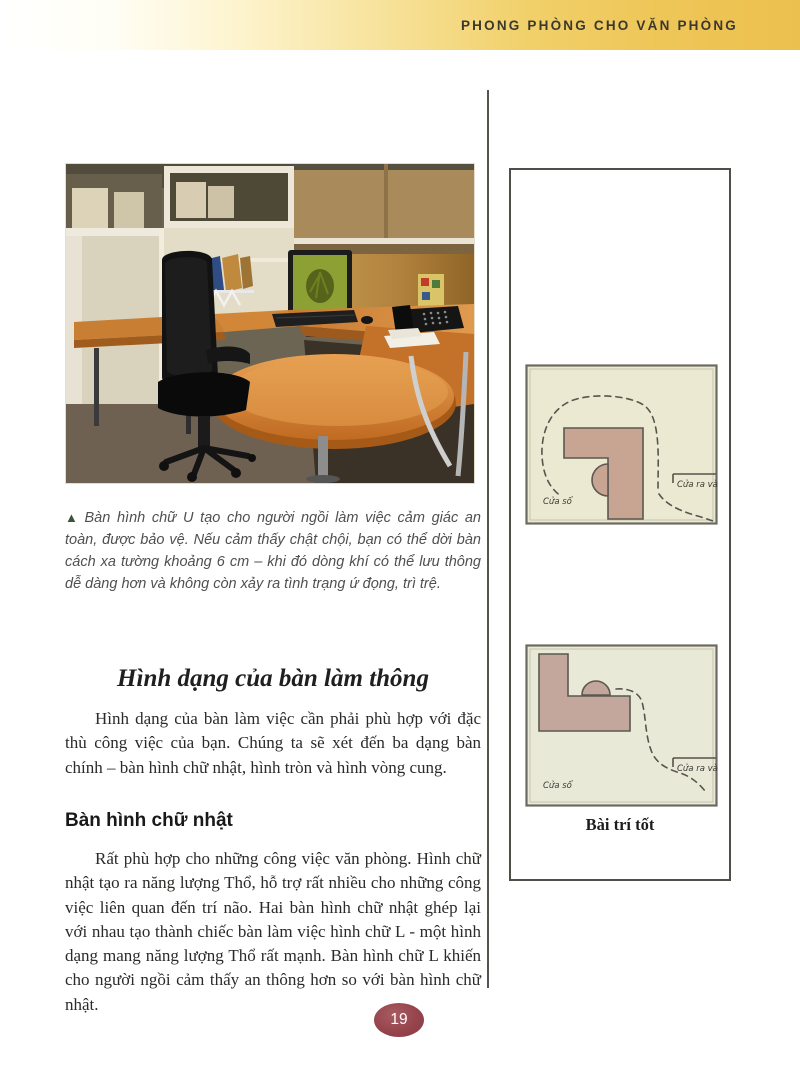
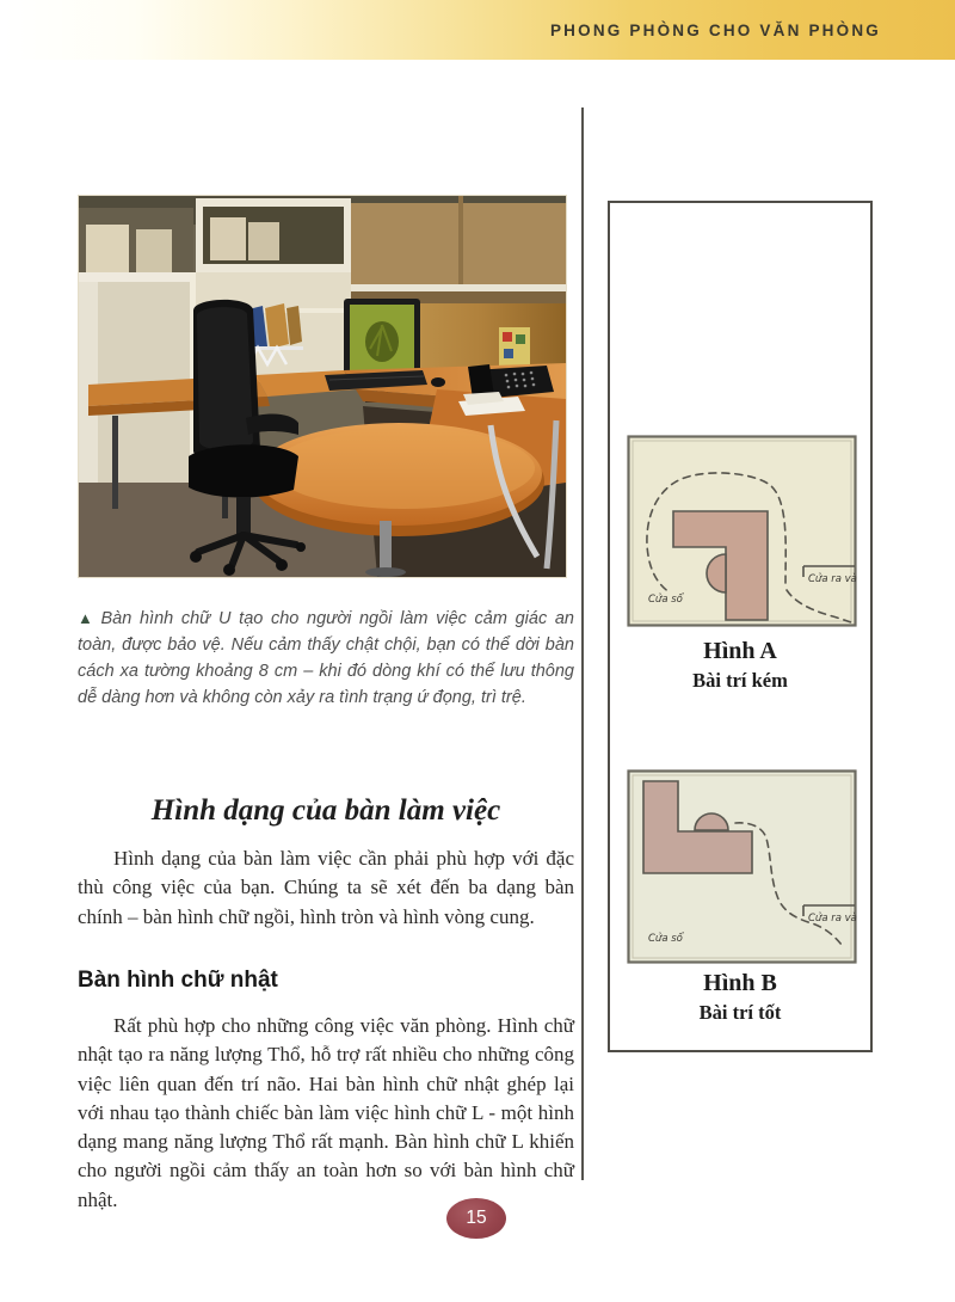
  PHONG PHÒNG CHO VĂN PHÒNG
- ▲ Bàn hình chữ U tạo cho người ngồi làm việc cảm giác an toàn, được bảo vệ. Nếu cảm thấy chật chội, bạn có thể dời bàn cách xa tường khoảng 6 cm – khi đó dòng khí có thể lưu thông dễ dàng hơn và không còn xảy ra tình trạng ứ đọng, trì trệ.
+ ▲ Bàn hình chữ U tạo cho người ngồi làm việc cảm giác an toàn, được bảo vệ. Nếu cảm thấy chật chội, bạn có thể dời bàn cách xa tường khoảng 8 cm – khi đó dòng khí có thể lưu thông dễ dàng hơn và không còn xảy ra tình trạng ứ đọng, trì trệ.
- Hình dạng của bàn làm thông
+ Hình dạng của bàn làm việc
- Hình dạng của bàn làm việc cần phải phù hợp với đặc thù công việc của bạn. Chúng ta sẽ xét đến ba dạng bàn chính – bàn hình chữ nhật, hình tròn và hình vòng cung.
+ Hình dạng của bàn làm việc cần phải phù hợp với đặc thù công việc của bạn. Chúng ta sẽ xét đến ba dạng bàn chính – bàn hình chữ ngồi, hình tròn và hình vòng cung.
  Bàn hình chữ nhật
- Rất phù hợp cho những công việc văn phòng. Hình chữ nhật tạo ra năng lượng Thổ, hỗ trợ rất nhiều cho những công việc liên quan đến trí não. Hai bàn hình chữ nhật ghép lại với nhau tạo thành chiếc bàn làm việc hình chữ L - một hình dạng mang năng lượng Thổ rất mạnh. Bàn hình chữ L khiến cho người ngồi cảm thấy an thông hơn so với bàn hình chữ nhật.
+ Rất phù hợp cho những công việc văn phòng. Hình chữ nhật tạo ra năng lượng Thổ, hỗ trợ rất nhiều cho những công việc liên quan đến trí não. Hai bàn hình chữ nhật ghép lại với nhau tạo thành chiếc bàn làm việc hình chữ L - một hình dạng mang năng lượng Thổ rất mạnh. Bàn hình chữ L khiến cho người ngồi cảm thấy an toàn hơn so với bàn hình chữ nhật.
  Cửa ra và
  Cửa sổ
+ Hình A
+ Bài trí kém
  Cửa ra và
  Cửa sổ
+ Hình B
  Bài trí tốt
- 19
+ 15
